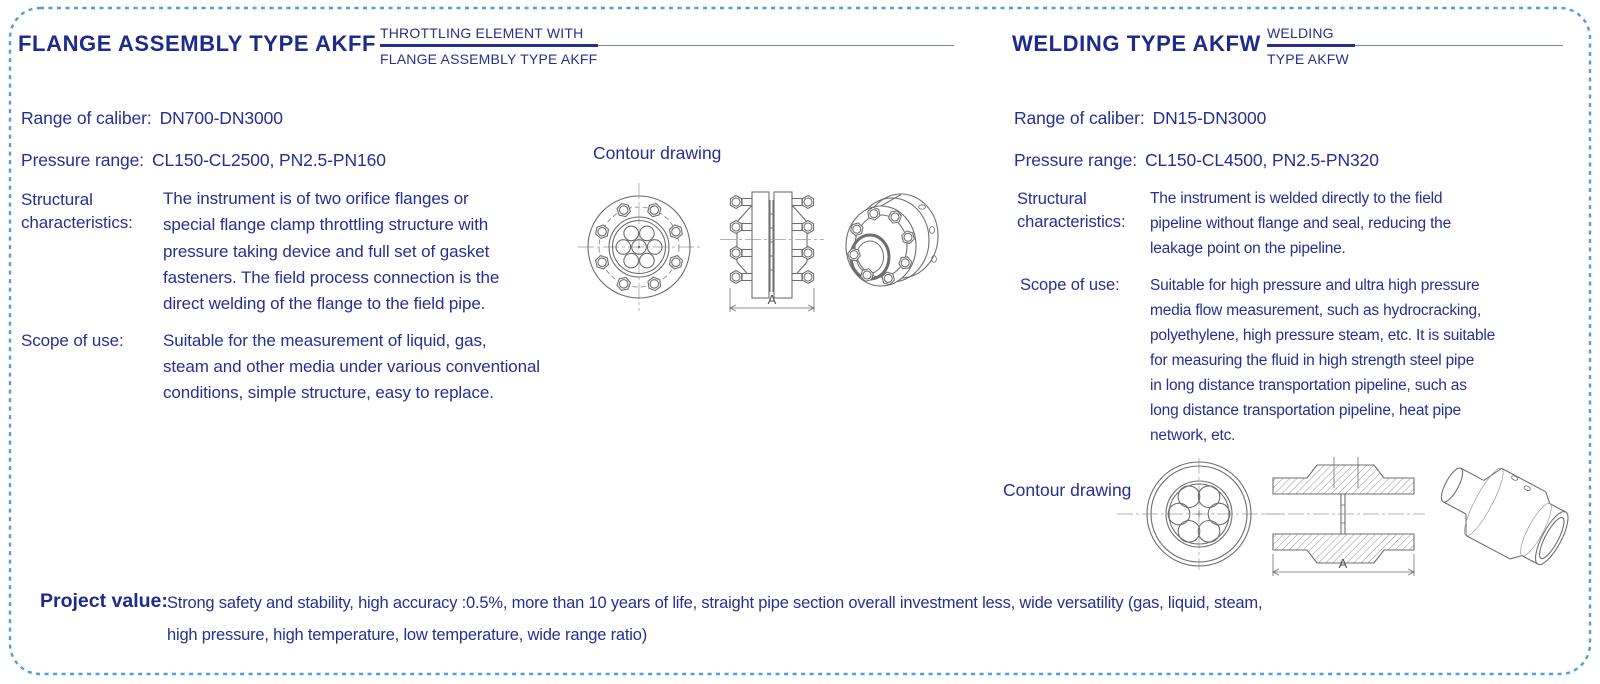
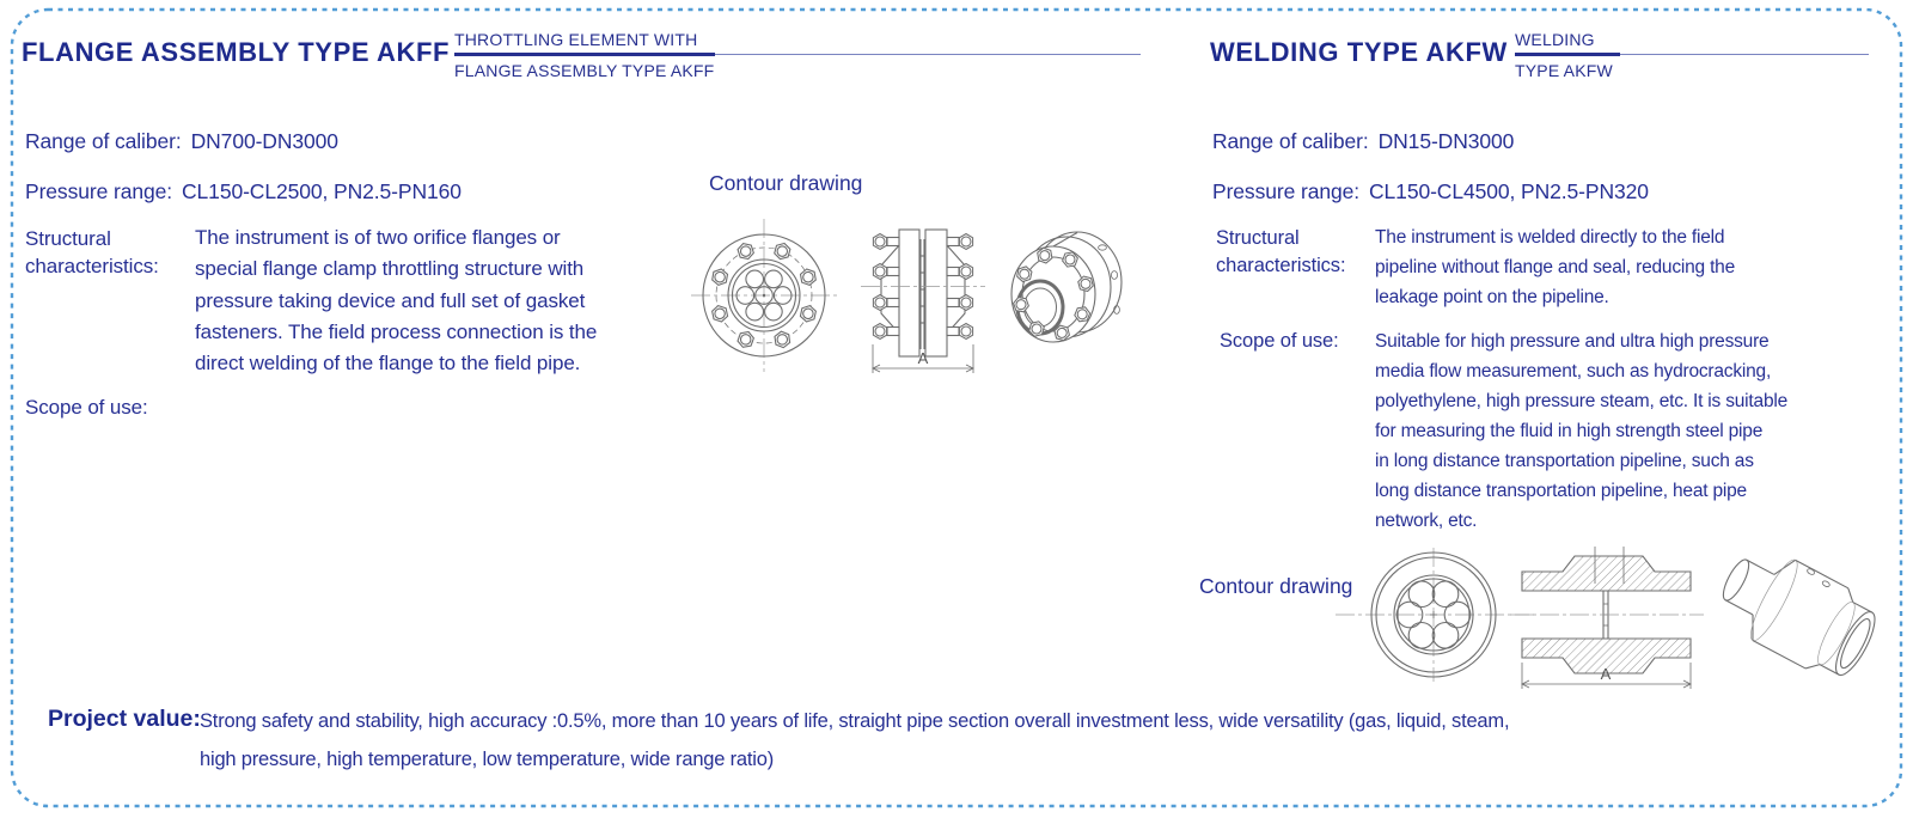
  FLANGE ASSEMBLY TYPE AKFF
  THROTTLING ELEMENT WITH
  FLANGE ASSEMBLY TYPE AKFF
  Range of caliber:
  DN700-DN3000
  Pressure range:
  CL150-CL2500, PN2.5-PN160
  Structural
  characteristics:
  The instrument is of two orifice flanges or
  special flange clamp throttling structure with
  pressure taking device and full set of gasket
  fasteners. The field process connection is the
  direct welding of the flange to the field pipe.
  Scope of use:
- Suitable for the measurement of liquid, gas,
- steam and other media under various conventional
- conditions, simple structure, easy to replace.
  Contour drawing
  A
  WELDING TYPE AKFW
  WELDING
  TYPE AKFW
  Range of caliber:
  DN15-DN3000
  Pressure range:
  CL150-CL4500, PN2.5-PN320
  Structural
  characteristics:
  The instrument is welded directly to the field
  pipeline without flange and seal, reducing the
  leakage point on the pipeline.
  Scope of use:
  Suitable for high pressure and ultra high pressure
  media flow measurement, such as hydrocracking,
  polyethylene, high pressure steam, etc. It is suitable
  for measuring the fluid in high strength steel pipe
  in long distance transportation pipeline, such as
  long distance transportation pipeline, heat pipe
  network, etc.
  Contour drawing
  A
  Project value:
  Strong safety and stability, high accuracy :0.5%, more than 10 years of life, straight pipe section overall investment less, wide versatility (gas, liquid, steam,
  high pressure, high temperature, low temperature, wide range ratio)
